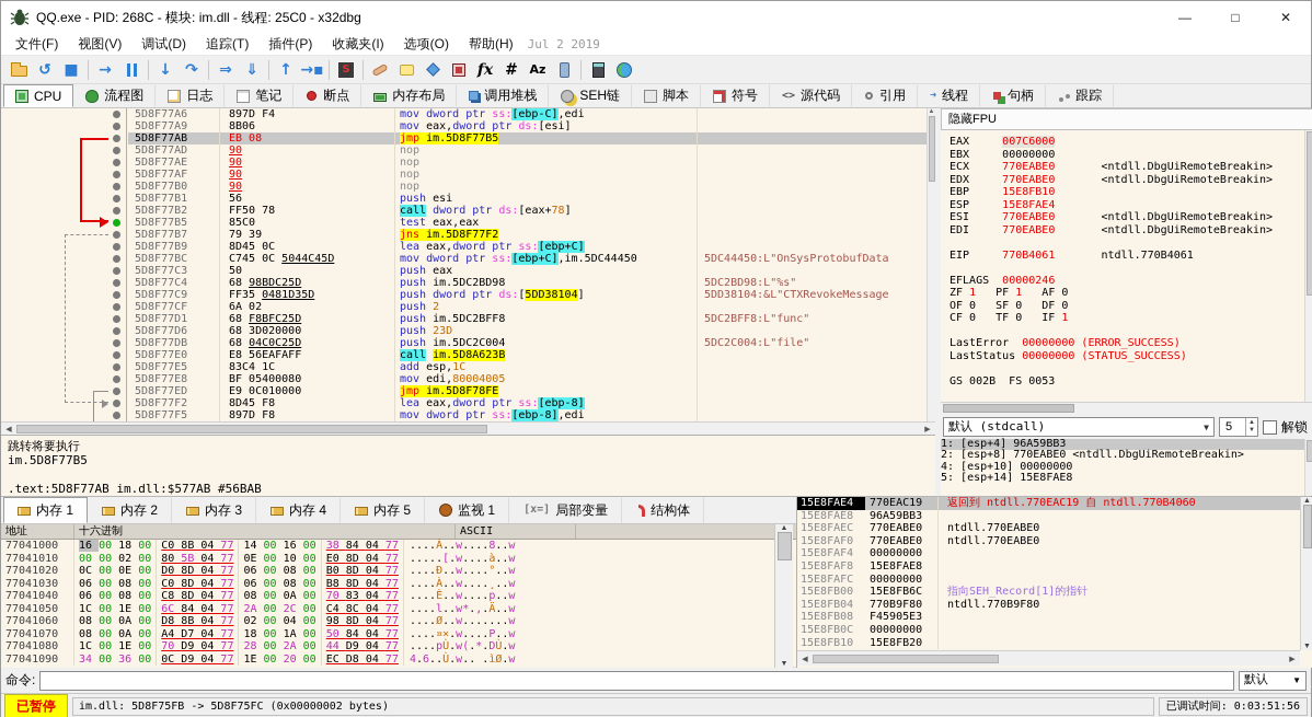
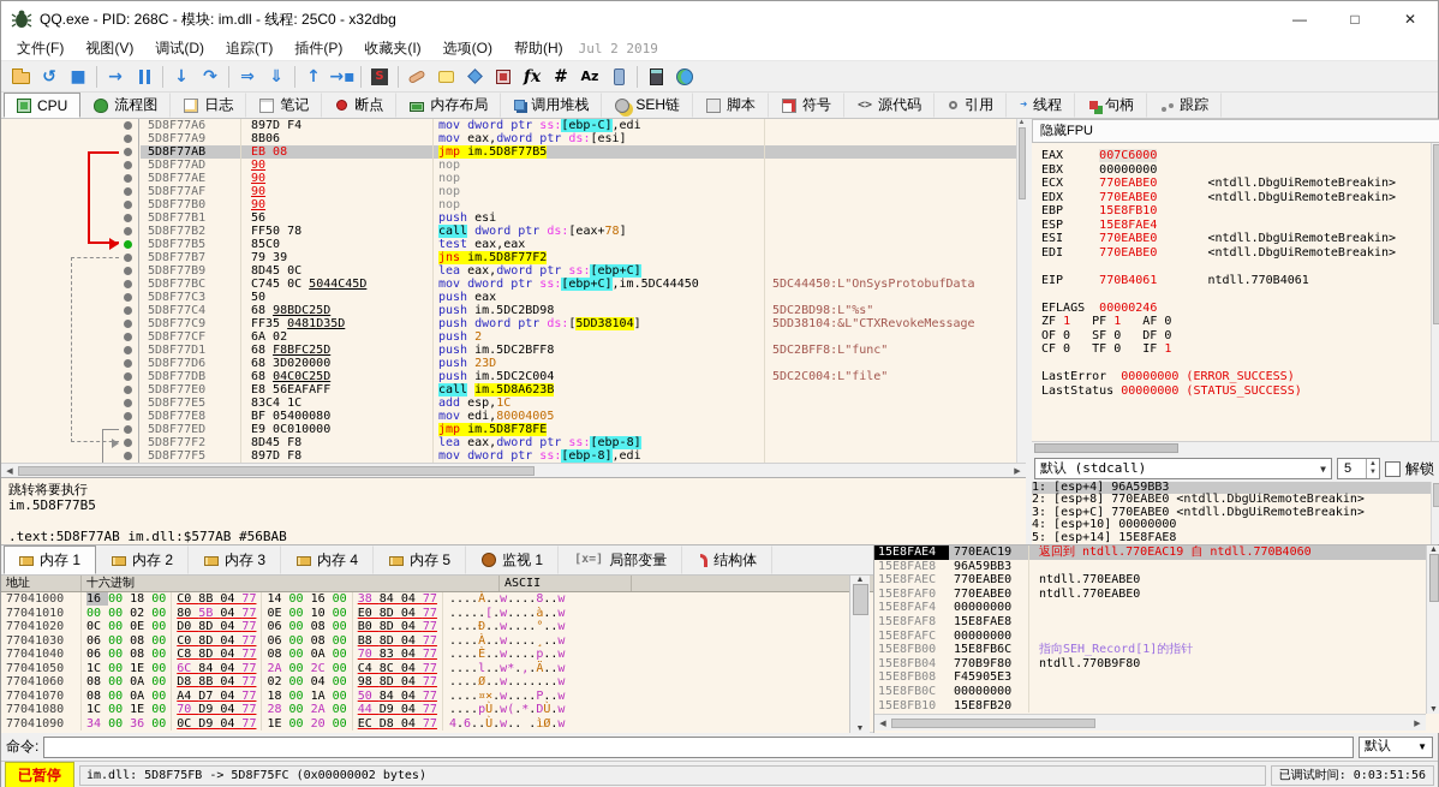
  QQ.exe - PID: 268C - 模块: im.dll - 线程: 25C0 - x32dbg
  —
  □
  ✕
  文件(F)
  视图(V)
  调试(D)
  追踪(T)
  插件(P)
  收藏夹(I)
  选项(O)
  帮助(H)
  Jul 2 2019
  ↺
  ■
  →
  ↓
  ↷
  ⇒
  ⇓
  ↑
  →▪
  S
  fx
  #
  Az
  CPU
  流程图
  日志
  笔记
  断点
  内存布局
  调用堆栈
  SEH链
  脚本
  符号
  <>
  源代码
  引用
  ➜
  线程
  句柄
  跟踪
  5D8F77A6
  897D F4
  mov dword ptr ss:[ebp-C],edi
  5D8F77A9
  8B06
  mov eax,dword ptr ds:[esi]
  5D8F77AB
  EB 08
  jmp im.5D8F77B5
  5D8F77AD
  90
  nop
  5D8F77AE
  90
  nop
  5D8F77AF
  90
  nop
  5D8F77B0
  90
  nop
  5D8F77B1
  56
  push esi
  5D8F77B2
  FF50 78
  call dword ptr ds:[eax+78]
  5D8F77B5
  85C0
  test eax,eax
  5D8F77B7
  79 39
  jns im.5D8F77F2
  5D8F77B9
  8D45 0C
  lea eax,dword ptr ss:[ebp+C]
  5D8F77BC
  C745 0C 5044C45D
  mov dword ptr ss:[ebp+C],im.5DC44450
  5DC44450:L"OnSysProtobufData
  5D8F77C3
  50
  push eax
  5D8F77C4
  68 98BDC25D
  push im.5DC2BD98
  5DC2BD98:L"%s"
  5D8F77C9
  FF35 0481D35D
  push dword ptr ds:[5DD38104]
  5DD38104:&L"CTXRevokeMessage
  5D8F77CF
  6A 02
  push 2
  5D8F77D1
  68 F8BFC25D
  push im.5DC2BFF8
  5DC2BFF8:L"func"
  5D8F77D6
  68 3D020000
  push 23D
  5D8F77DB
  68 04C0C25D
  push im.5DC2C004
  5DC2C004:L"file"
  5D8F77E0
  E8 56EAFAFF
  call im.5D8A623B
  5D8F77E5
  83C4 1C
  add esp,1C
  5D8F77E8
  BF 05400080
  mov edi,80004005
  5D8F77ED
  E9 0C010000
  jmp im.5D8F78FE
  5D8F77F2
  8D45 F8
  lea eax,dword ptr ss:[ebp-8]
  5D8F77F5
  897D F8
  mov dword ptr ss:[ebp-8],edi
  跳转将要执行
  im.5D8F77B5
  .text:5D8F77AB im.dll:$577AB #56BAB
  隐藏FPU
  EAX 007C6000
  EBX 00000000
  ECX 770EABE0 <ntdll.DbgUiRemoteBreakin>
  EDX 770EABE0 <ntdll.DbgUiRemoteBreakin>
  EBP 15E8FB10
  ESP 15E8FAE4
  ESI 770EABE0 <ntdll.DbgUiRemoteBreakin>
  EDI 770EABE0 <ntdll.DbgUiRemoteBreakin>
  EIP 770B4061 ntdll.770B4061
  EFLAGS 00000246
  ZF 1 PF 1 AF 0
  OF 0 SF 0 DF 0
  CF 0 TF 0 IF 1
  LastError 00000000 (ERROR_SUCCESS)
  LastStatus 00000000 (STATUS_SUCCESS)
- GS 002B FS 0053
  默认 (stdcall)
  ▼
  5
  解锁
  1: [esp+4] 96A59BB3
  2: [esp+8] 770EABE0 <ntdll.DbgUiRemoteBreakin>
+ 3: [esp+C] 770EABE0 <ntdll.DbgUiRemoteBreakin>
  4: [esp+10] 00000000
  5: [esp+14] 15E8FAE8
  内存 1
  内存 2
  内存 3
  内存 4
  内存 5
  监视 1
  [x=]
  局部变量
  结构体
  地址
  十六进制
  ASCII
  77041000
  16 00 18 00
  C0 8B 04 77
  14 00 16 00
  38 84 04 77
  ....À..w....8..w
  77041010
  00 00 02 00
  80 5B 04 77
  0E 00 10 00
  E0 8D 04 77
  .....[.w....à..w
  77041020
  0C 00 0E 00
  D0 8D 04 77
  06 00 08 00
  B0 8D 04 77
  ....Ð..w....°..w
  77041030
  06 00 08 00
  C0 8D 04 77
  06 00 08 00
  B8 8D 04 77
  ....À..w....¸..w
  77041040
  06 00 08 00
  C8 8D 04 77
  08 00 0A 00
  70 83 04 77
  ....È..w....p..w
  77041050
  1C 00 1E 00
  6C 84 04 77
  2A 00 2C 00
  C4 8C 04 77
  ....l..w*.,.Ä..w
  77041060
  08 00 0A 00
  D8 8B 04 77
  02 00 04 00
  98 8D 04 77
  ....Ø..w.......w
  77041070
  08 00 0A 00
  A4 D7 04 77
  18 00 1A 00
  50 84 04 77
  ....¤×.w....P..w
  77041080
  1C 00 1E 00
  70 D9 04 77
  28 00 2A 00
  44 D9 04 77
  ....pÙ.w(.*.DÙ.w
  77041090
  34 00 36 00
  0C D9 04 77
  1E 00 20 00
  EC D8 04 77
  4.6..Ù.w.. .ìØ.w
  15E8FAE4
  770EAC19
  返回到 ntdll.770EAC19 自 ntdll.770B4060
  15E8FAE8
  96A59BB3
  15E8FAEC
  770EABE0
  ntdll.770EABE0
  15E8FAF0
  770EABE0
  ntdll.770EABE0
  15E8FAF4
  00000000
  15E8FAF8
  15E8FAE8
  15E8FAFC
  00000000
  15E8FB00
  15E8FB6C
  指向SEH_Record[1]的指针
  15E8FB04
  770B9F80
  ntdll.770B9F80
  15E8FB08
  F45905E3
  15E8FB0C
  00000000
  15E8FB10
  15E8FB20
  命令:
  默认
  ▼
  已暂停
  im.dll: 5D8F75FB -> 5D8F75FC (0x00000002 bytes)
  已调试时间: 0:03:51:56
